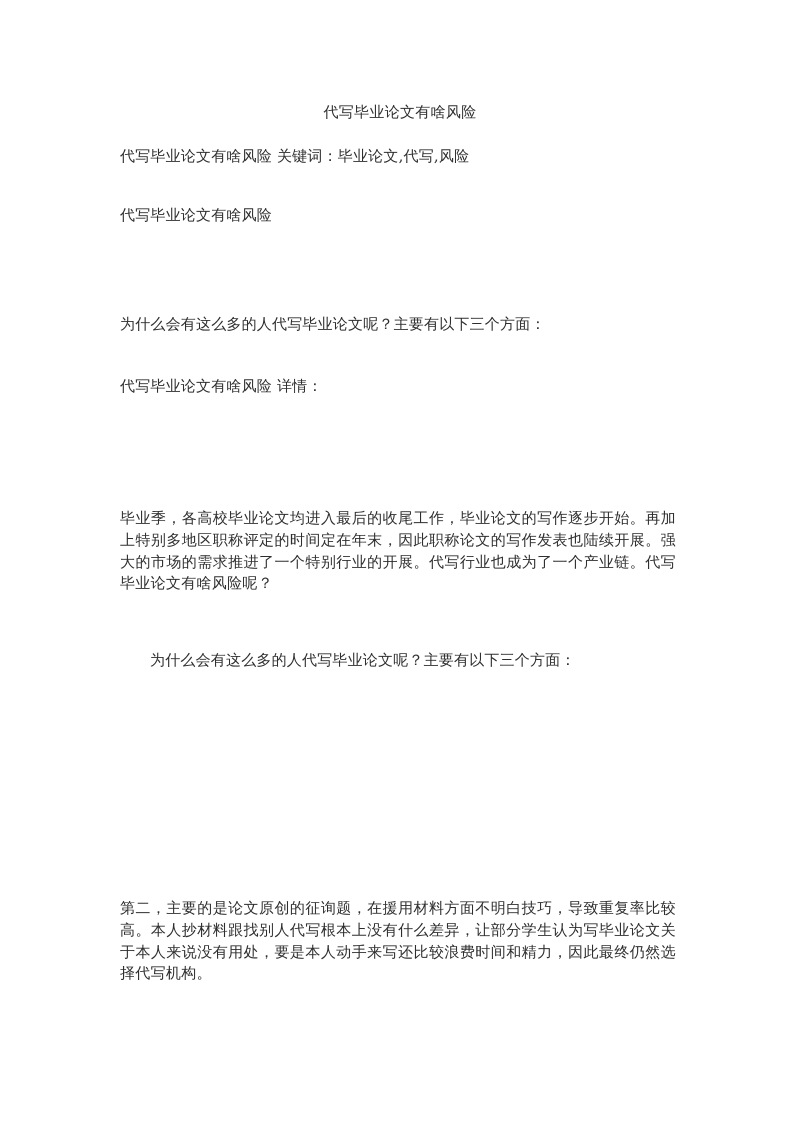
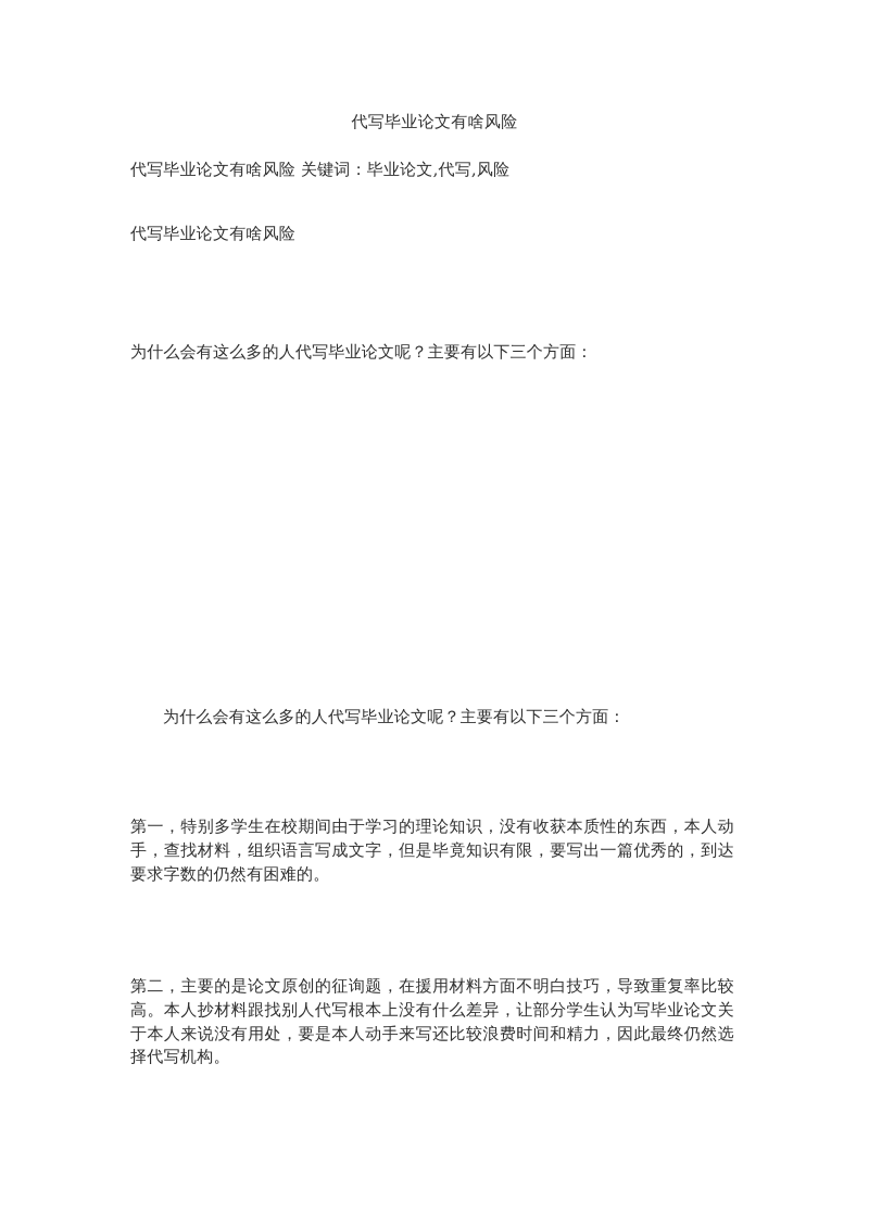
  代写毕业论文有啥风险
  代写毕业论文有啥风险 关键词：毕业论文,代写,风险
  代写毕业论文有啥风险
  为什么会有这么多的人代写毕业论文呢？主要有以下三个方面：
- 代写毕业论文有啥风险 详情：
- 毕业季，各高校毕业论文均进入最后的收尾工作，毕业论文的写作逐步开始。再加上特别多地区职称评定的时间定在年末，因此职称论文的写作发表也陆续开展。强大的市场的需求推进了一个特别行业的开展。代写行业也成为了一个产业链。代写毕业论文有啥风险呢？
  为什么会有这么多的人代写毕业论文呢？主要有以下三个方面：
+ 第一，特别多学生在校期间由于学习的理论知识，没有收获本质性的东西，本人动手，查找材料，组织语言写成文字，但是毕竟知识有限，要写出一篇优秀的，到达要求字数的仍然有困难的。
  第二，主要的是论文原创的征询题，在援用材料方面不明白技巧，导致重复率比较高。本人抄材料跟找别人代写根本上没有什么差异，让部分学生认为写毕业论文关于本人来说没有用处，要是本人动手来写还比较浪费时间和精力，因此最终仍然选择代写机构。
